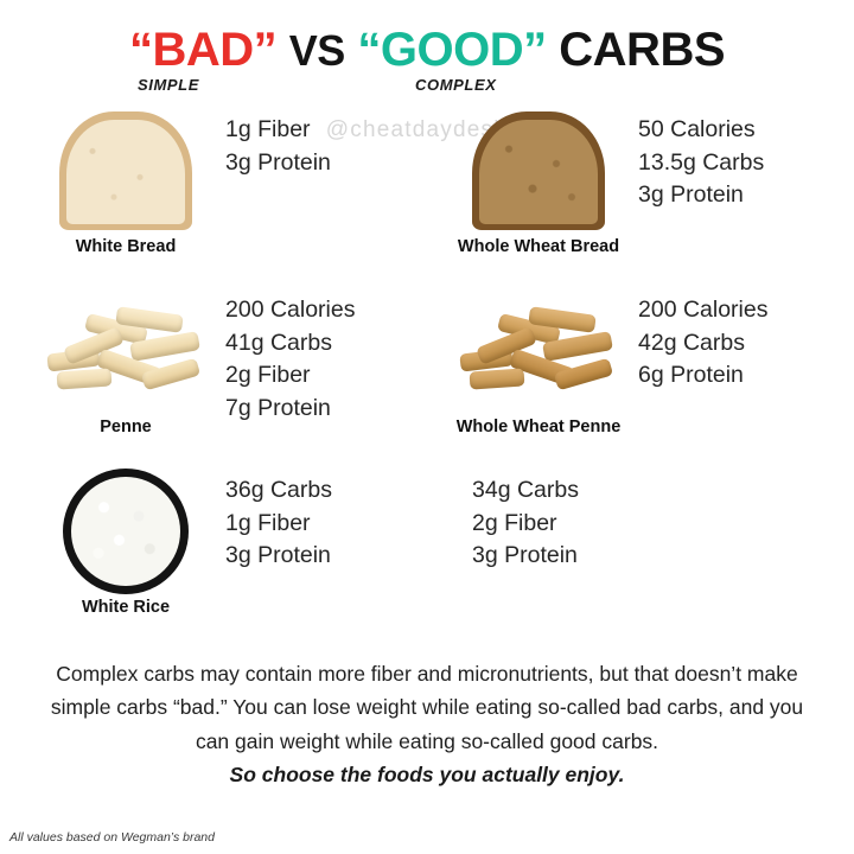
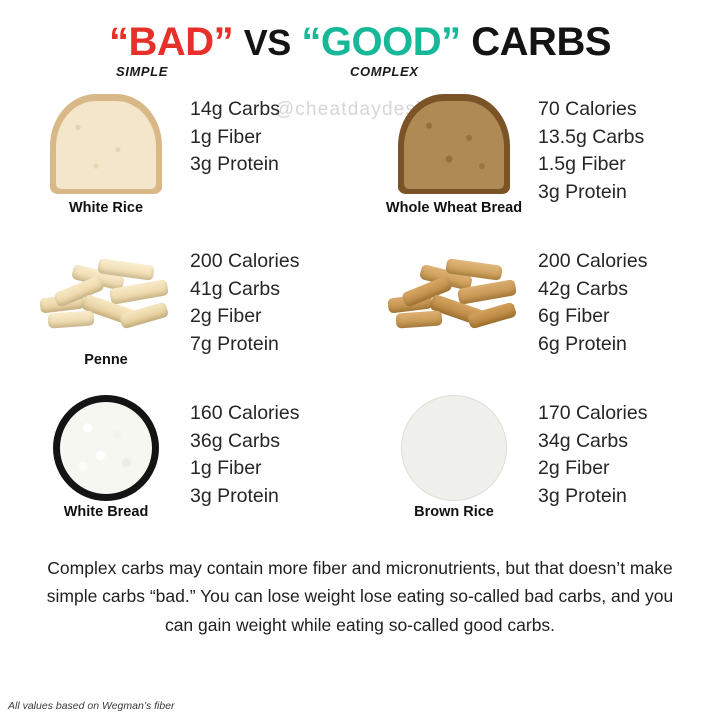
  “BAD” VS “GOOD” CARBS
  SIMPLE
  COMPLEX
  @cheatdayde
- White Bread
+ White Rice
+ 14g Carbs
  1g Fiber
  3g Protein
  Whole Wheat Bread
- 50 Calories
+ 70 Calories
  13.5g Carbs
+ 1.5g Fiber
  3g Protein
  Penne
  200 Calories
  41g Carbs
  2g Fiber
  7g Protein
- Whole Wheat Penne
  200 Calories
  42g Carbs
+ 6g Fiber
  6g Protein
- White Rice
+ White Bread
+ 160 Calories
  36g Carbs
  1g Fiber
  3g Protein
+ Brown Rice
+ 170 Calories
  34g Carbs
  2g Fiber
  3g Protein
- Complex carbs may contain more fiber and micronutrients, but that doesn’t make simple carbs “bad.” You can lose weight while eating so-called bad carbs, and you can gain weight while eating so-called good carbs.
+ Complex carbs may contain more fiber and micronutrients, but that doesn’t make simple carbs “bad.” You can lose weight lose eating so-called bad carbs, and you can gain weight while eating so-called good carbs.
- So choose the foods you actually enjoy.
- All values based on Wegman’s brand
+ All values based on Wegman’s fiber
